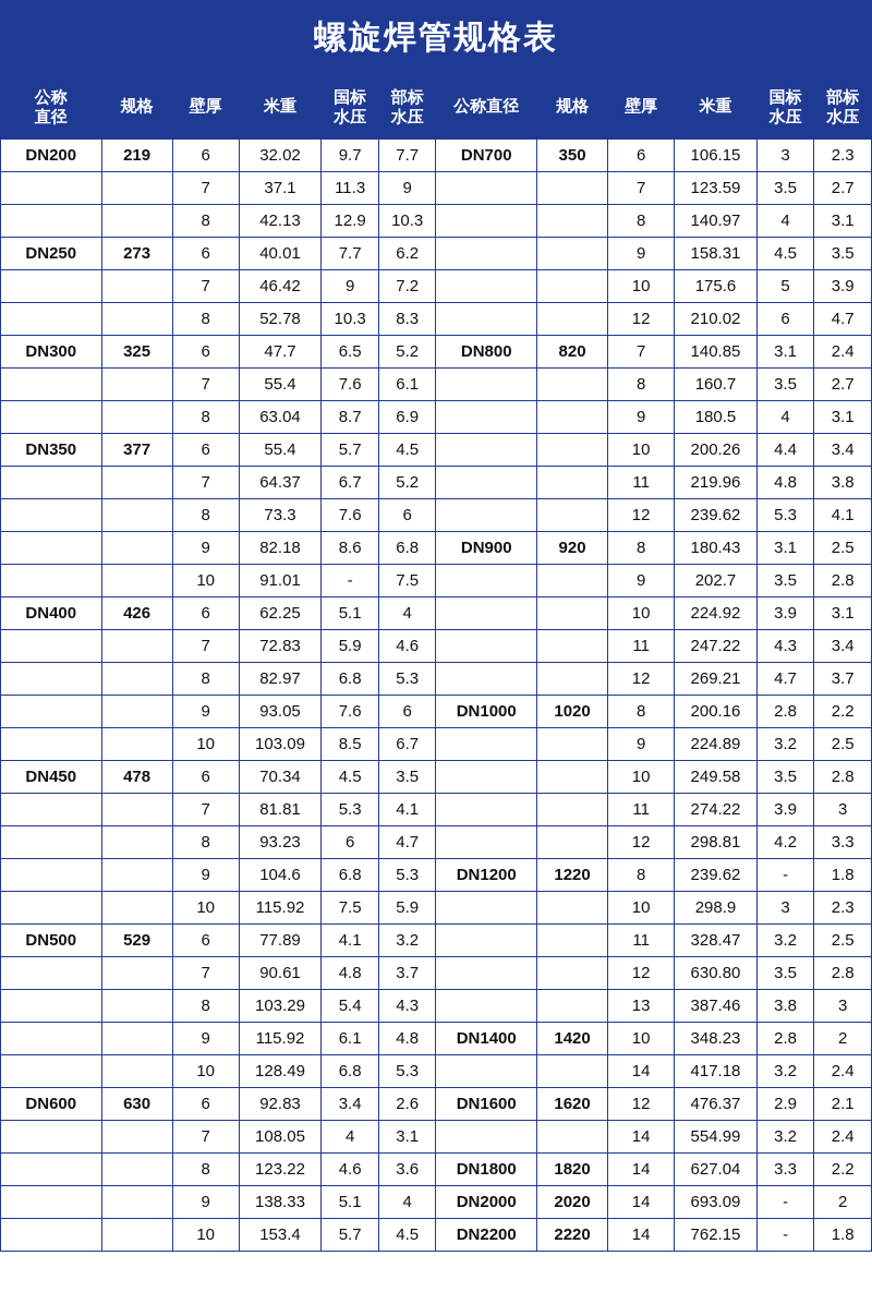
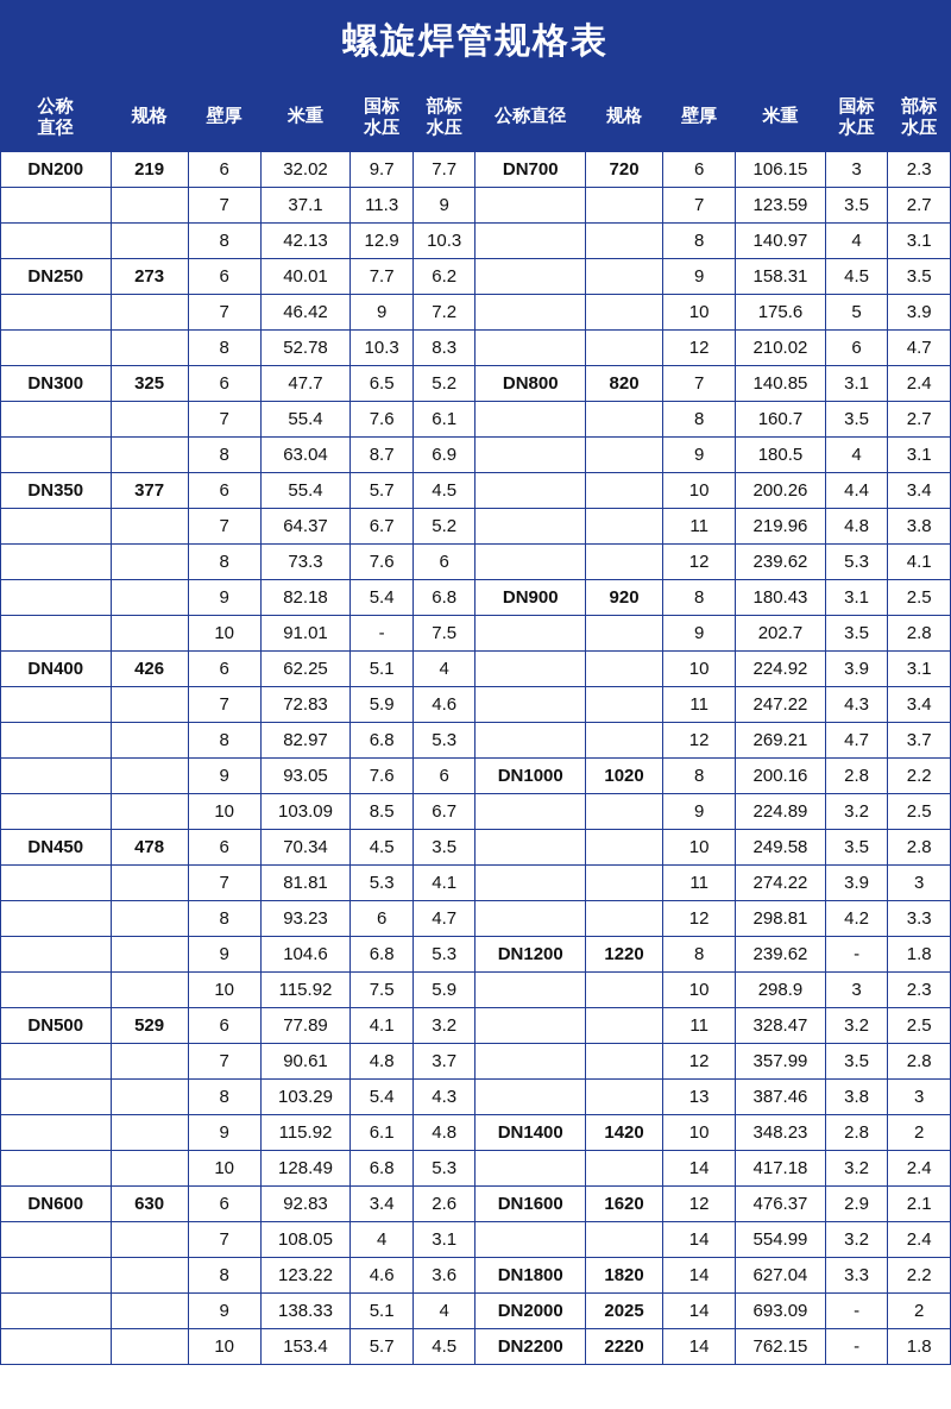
  螺旋焊管规格表
  公称 直径	规格	壁厚	米重	国标 水压	部标 水压	公称直径	规格	壁厚	米重	国标 水压	部标 水压
- DN200	219	6	32.02	9.7	7.7	DN700	350	6	106.15	3	2.3
+ DN200	219	6	32.02	9.7	7.7	DN700	720	6	106.15	3	2.3
  		7	37.1	11.3	9			7	123.59	3.5	2.7
  		8	42.13	12.9	10.3			8	140.97	4	3.1
  DN250	273	6	40.01	7.7	6.2			9	158.31	4.5	3.5
  		7	46.42	9	7.2			10	175.6	5	3.9
  		8	52.78	10.3	8.3			12	210.02	6	4.7
  DN300	325	6	47.7	6.5	5.2	DN800	820	7	140.85	3.1	2.4
  		7	55.4	7.6	6.1			8	160.7	3.5	2.7
  		8	63.04	8.7	6.9			9	180.5	4	3.1
  DN350	377	6	55.4	5.7	4.5			10	200.26	4.4	3.4
  		7	64.37	6.7	5.2			11	219.96	4.8	3.8
  		8	73.3	7.6	6			12	239.62	5.3	4.1
- 		9	82.18	8.6	6.8	DN900	920	8	180.43	3.1	2.5
+ 		9	82.18	5.4	6.8	DN900	920	8	180.43	3.1	2.5
  		10	91.01	-	7.5			9	202.7	3.5	2.8
  DN400	426	6	62.25	5.1	4			10	224.92	3.9	3.1
  		7	72.83	5.9	4.6			11	247.22	4.3	3.4
  		8	82.97	6.8	5.3			12	269.21	4.7	3.7
  		9	93.05	7.6	6	DN1000	1020	8	200.16	2.8	2.2
  		10	103.09	8.5	6.7			9	224.89	3.2	2.5
  DN450	478	6	70.34	4.5	3.5			10	249.58	3.5	2.8
  		7	81.81	5.3	4.1			11	274.22	3.9	3
  		8	93.23	6	4.7			12	298.81	4.2	3.3
  		9	104.6	6.8	5.3	DN1200	1220	8	239.62	-	1.8
  		10	115.92	7.5	5.9			10	298.9	3	2.3
  DN500	529	6	77.89	4.1	3.2			11	328.47	3.2	2.5
- 		7	90.61	4.8	3.7			12	630.80	3.5	2.8
+ 		7	90.61	4.8	3.7			12	357.99	3.5	2.8
  		8	103.29	5.4	4.3			13	387.46	3.8	3
  		9	115.92	6.1	4.8	DN1400	1420	10	348.23	2.8	2
  		10	128.49	6.8	5.3			14	417.18	3.2	2.4
  DN600	630	6	92.83	3.4	2.6	DN1600	1620	12	476.37	2.9	2.1
  		7	108.05	4	3.1			14	554.99	3.2	2.4
  		8	123.22	4.6	3.6	DN1800	1820	14	627.04	3.3	2.2
- 		9	138.33	5.1	4	DN2000	2020	14	693.09	-	2
+ 		9	138.33	5.1	4	DN2000	2025	14	693.09	-	2
  		10	153.4	5.7	4.5	DN2200	2220	14	762.15	-	1.8
